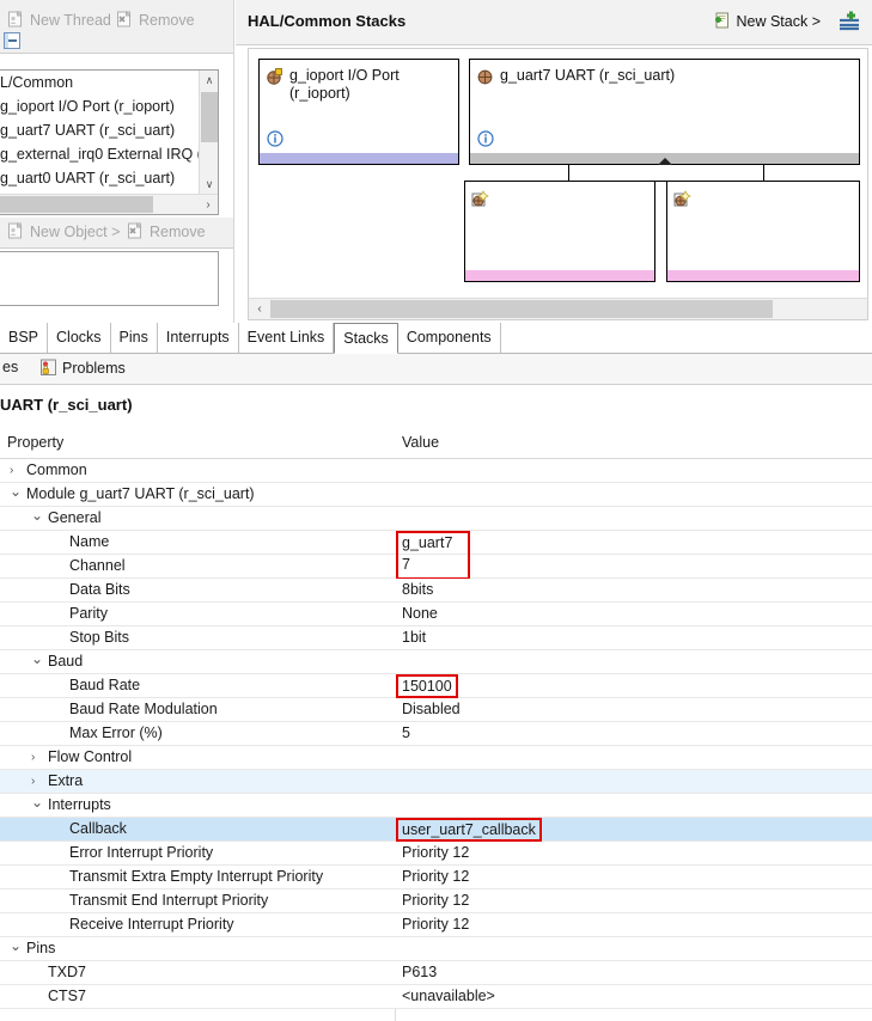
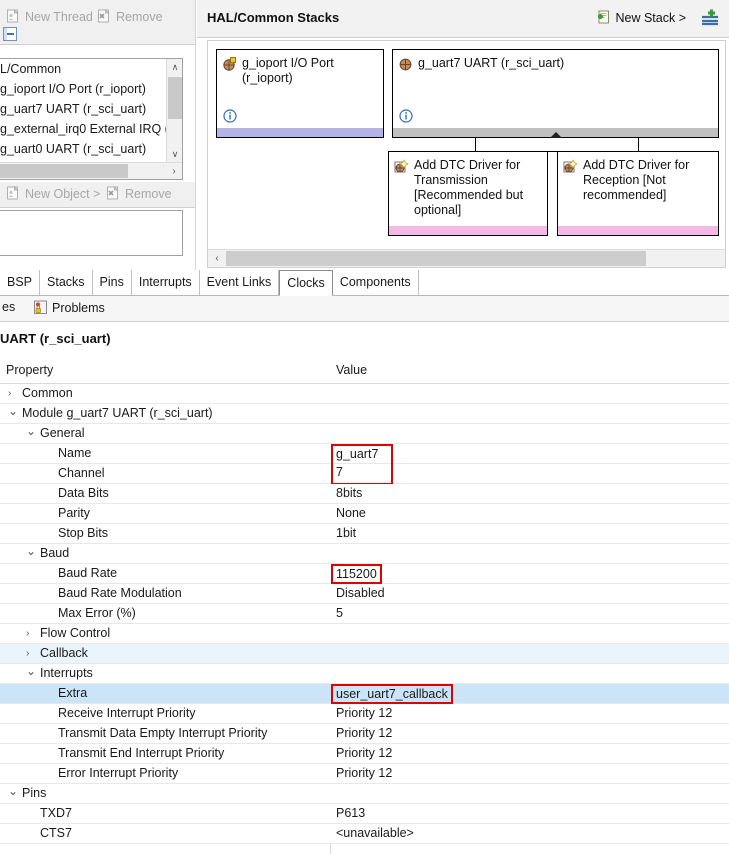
  New Thread
  Remove
  L/Common
  g_ioport I/O Port (r_ioport)
  g_uart7 UART (r_sci_uart)
  g_external_irq0 External IRQ
  g_uart0 UART (r_sci_uart)
  ∧
  ∨
  ›
  New Object >
  Remove
  HAL/Common Stacks
  New Stack >
  g_ioport I/O Port (r_ioport)
  g_uart7 UART (r_sci_uart)
+ Add DTC Driver for Transmission [Recommended but optional]
+ Add DTC Driver for Reception [Not recommended]
  ‹
  BSP
- Clocks
+ Stacks
  Pins
  Interrupts
  Event Links
- Stacks
+ Clocks
  Components
  es
  Problems
  UART (r_sci_uart)
  Property
  Value
  ›
  Common
  ⌄
  Module g_uart7 UART (r_sci_uart)
  ⌄
  General
  Name
  g_uart7
  Channel
  7
  Data Bits
  8bits
  Parity
  None
  Stop Bits
  1bit
  ⌄
  Baud
  Baud Rate
- 150100
+ 115200
  Baud Rate Modulation
  Disabled
  Max Error (%)
  5
  ›
  Flow Control
  ›
- Extra
+ Callback
  ⌄
  Interrupts
- Callback
+ Extra
  user_uart7_callback
- Error Interrupt Priority
+ Receive Interrupt Priority
  Priority 12
- Transmit Extra Empty Interrupt Priority
+ Transmit Data Empty Interrupt Priority
  Priority 12
  Transmit End Interrupt Priority
  Priority 12
- Receive Interrupt Priority
+ Error Interrupt Priority
  Priority 12
  ⌄
  Pins
  TXD7
  P613
  CTS7
  <unavailable>
